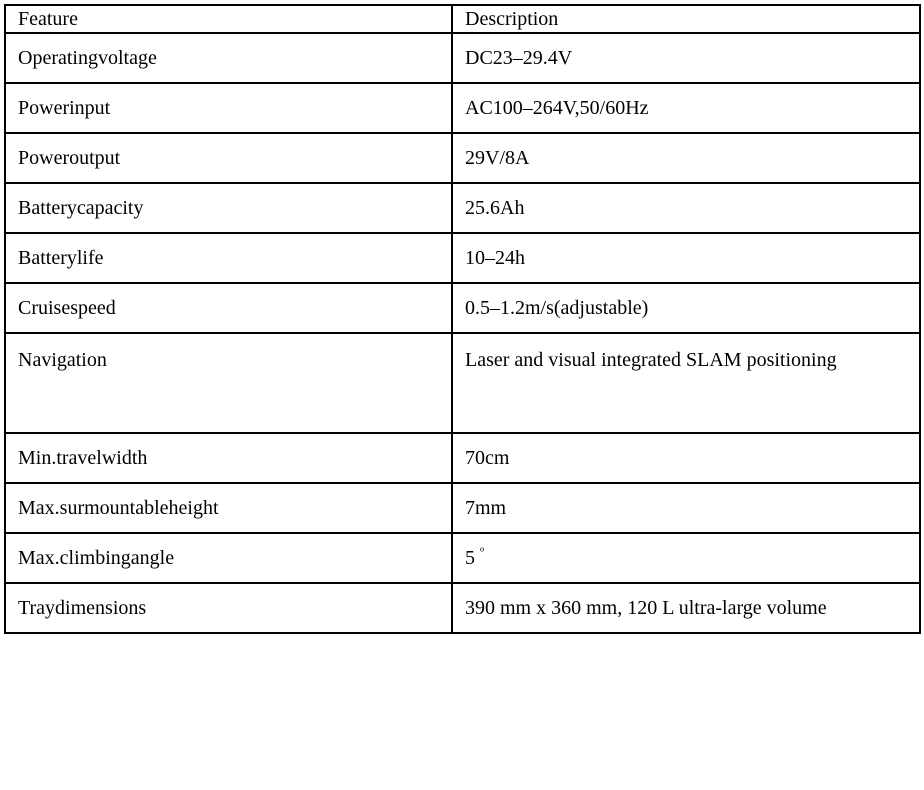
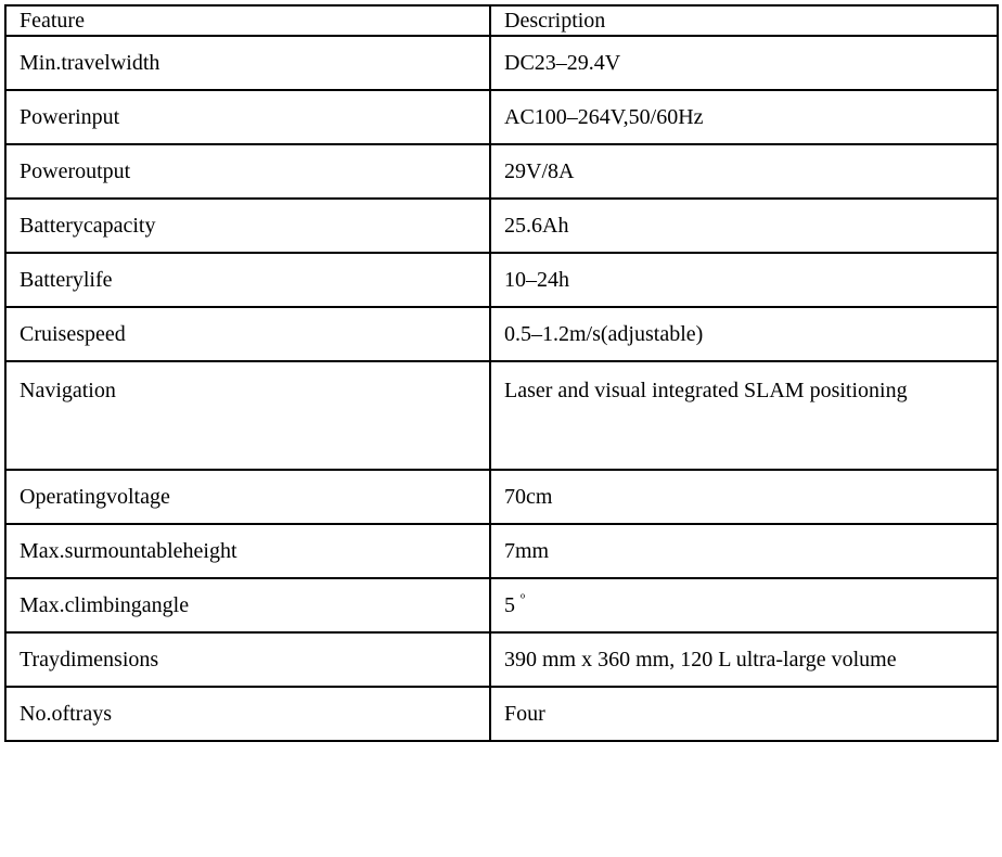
  Feature	Description
- Operatingvoltage	DC23–29.4V
+ Min.travelwidth	DC23–29.4V
  Powerinput	AC100–264V,50/60Hz
  Poweroutput	29V/8A
  Batterycapacity	25.6Ah
  Batterylife	10–24h
  Cruisespeed	0.5–1.2m/s(adjustable)
  Navigation	Laser and visual integrated SLAM positioning
- Min.travelwidth	70cm
+ Operatingvoltage	70cm
  Max.surmountableheight	7mm
  Max.climbingangle	5 º
  Traydimensions	390 mm x 360 mm, 120 L ultra-large volume
+ No.oftrays	Four
